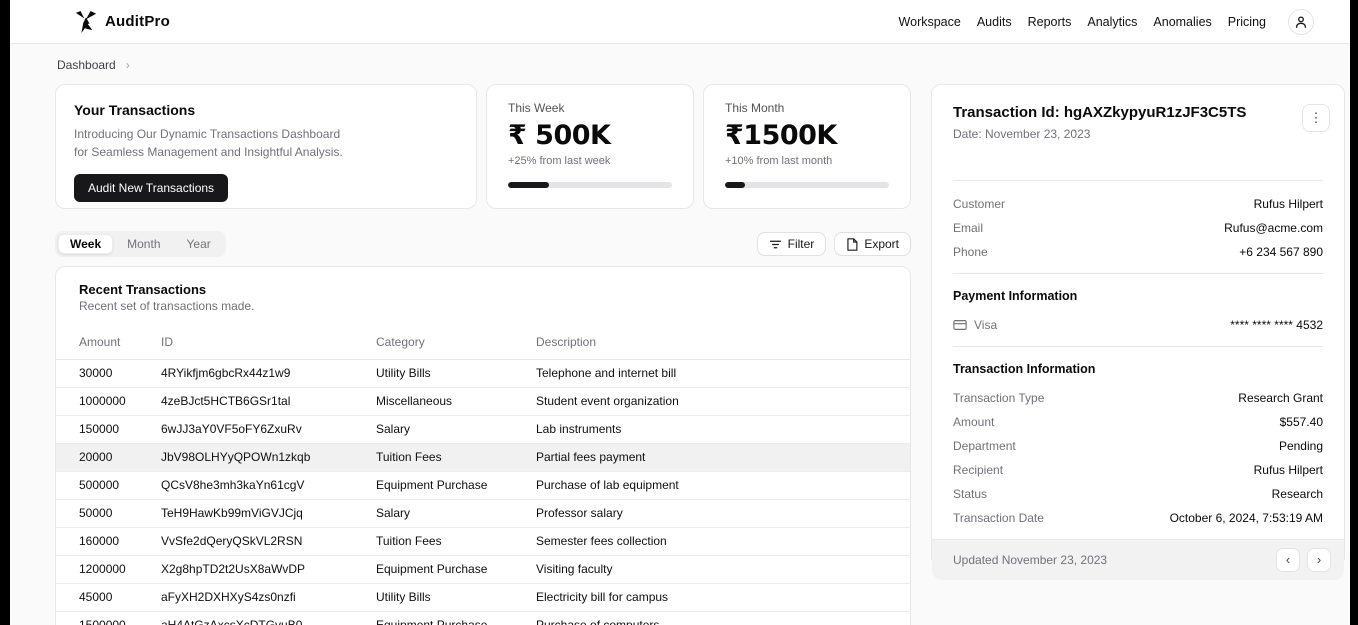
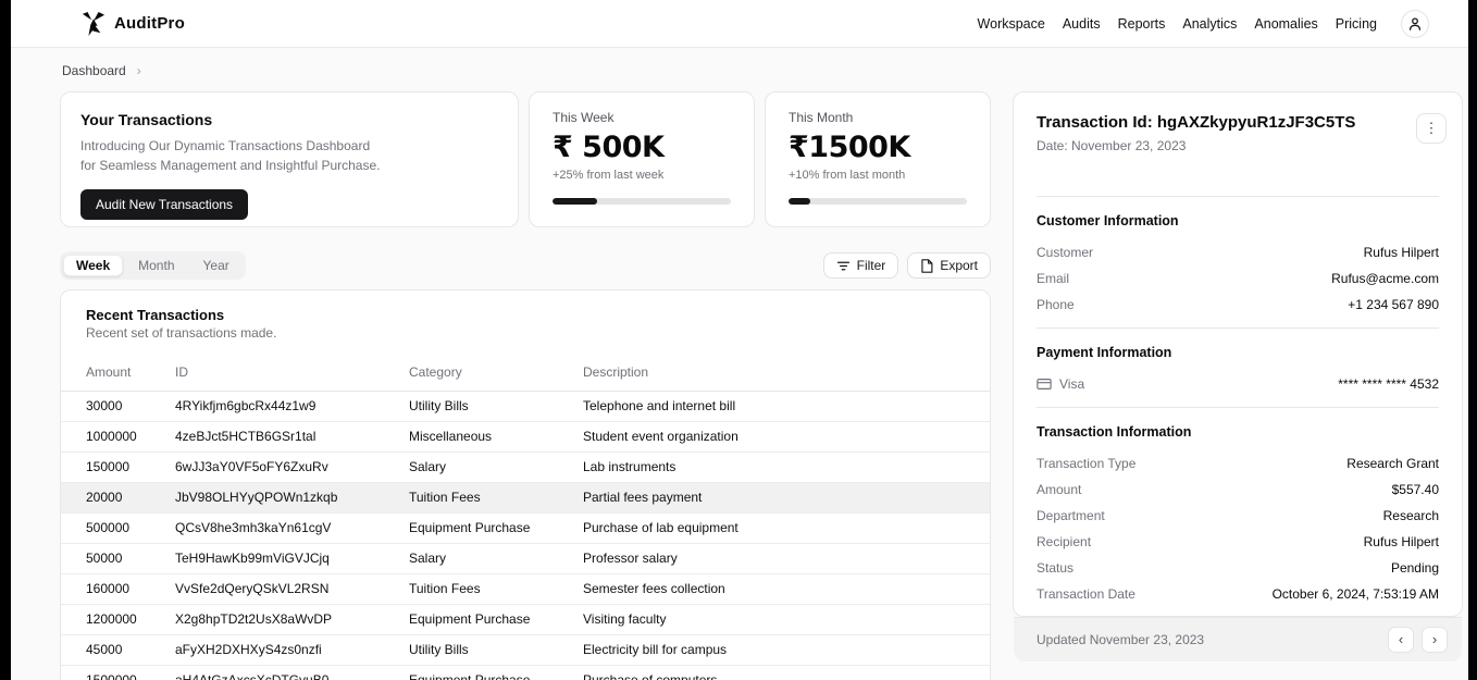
  AuditPro
  Workspace
  Audits
  Reports
  Analytics
  Anomalies
  Pricing
  Dashboard
  ›
  Your Transactions
  Introducing Our Dynamic Transactions Dashboard
- for Seamless Management and Insightful Analysis.
+ for Seamless Management and Insightful Purchase.
  Audit New Transactions
  This Week
  ₹ 500K
  +25% from last week
  This Month
  ₹1500K
  +10% from last month
  Week
  Month
  Year
  Filter
  Export
  Recent Transactions
  Recent set of transactions made.
  Amount	ID	Category	Description
  30000	4RYikfjm6gbcRx44z1w9	Utility Bills	Telephone and internet bill
  1000000	4zeBJct5HCTB6GSr1tal	Miscellaneous	Student event organization
  150000	6wJJ3aY0VF5oFY6ZxuRv	Salary	Lab instruments
  20000	JbV98OLHYyQPOWn1zkqb	Tuition Fees	Partial fees payment
  500000	QCsV8he3mh3kaYn61cgV	Equipment Purchase	Purchase of lab equipment
  50000	TeH9HawKb99mViGVJCjq	Salary	Professor salary
  160000	VvSfe2dQeryQSkVL2RSN	Tuition Fees	Semester fees collection
  1200000	X2g8hpTD2t2UsX8aWvDP	Equipment Purchase	Visiting faculty
  45000	aFyXH2DXHXyS4zs0nzfi	Utility Bills	Electricity bill for campus
  Transaction Id: hgAXZkypyuR1zJF3C5TS
  Date: November 23, 2023
  ⋮
+ Customer Information
  Customer
  Rufus Hilpert
  Email
  Rufus@acme.com
  Phone
- +6 234 567 890
+ +1 234 567 890
  Payment Information
  Visa
  **** **** **** 4532
  Transaction Information
  Transaction Type
  Research Grant
  Amount
  $557.40
  Department
- Pending
+ Research
  Recipient
  Rufus Hilpert
  Status
- Research
+ Pending
  Transaction Date
  October 6, 2024, 7:53:19 AM
  Updated November 23, 2023
  ‹
  ›
